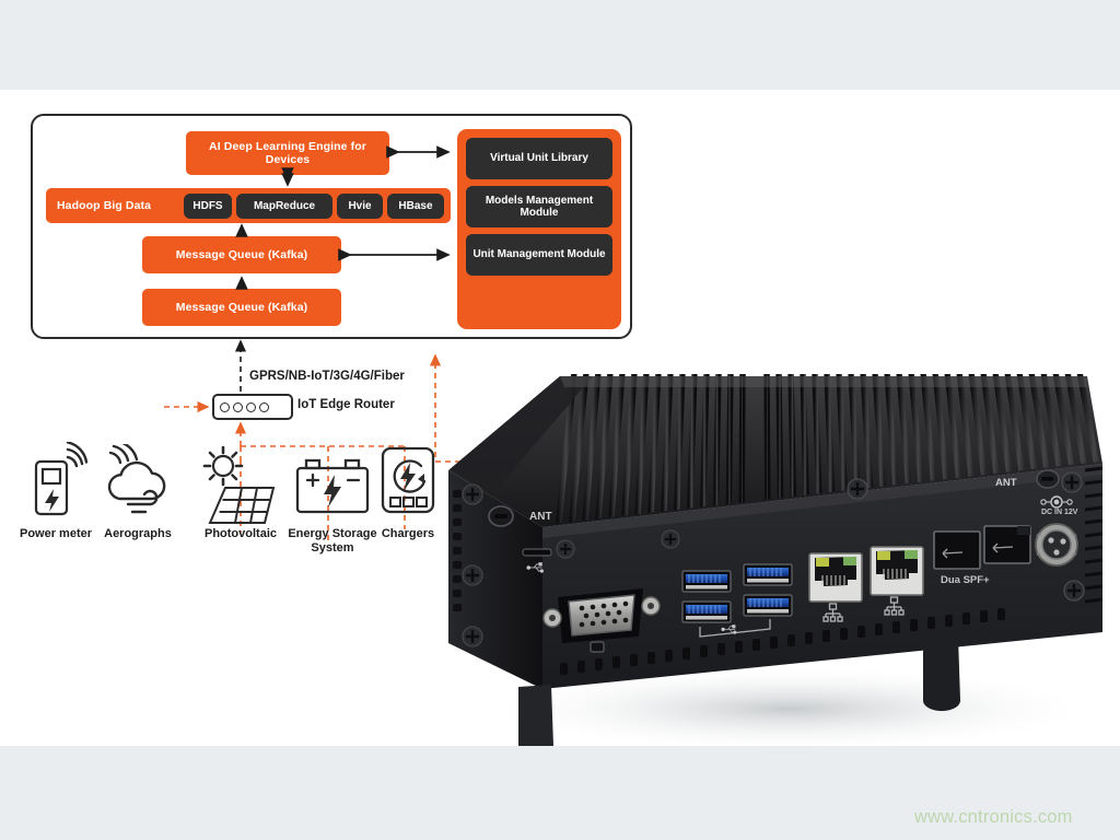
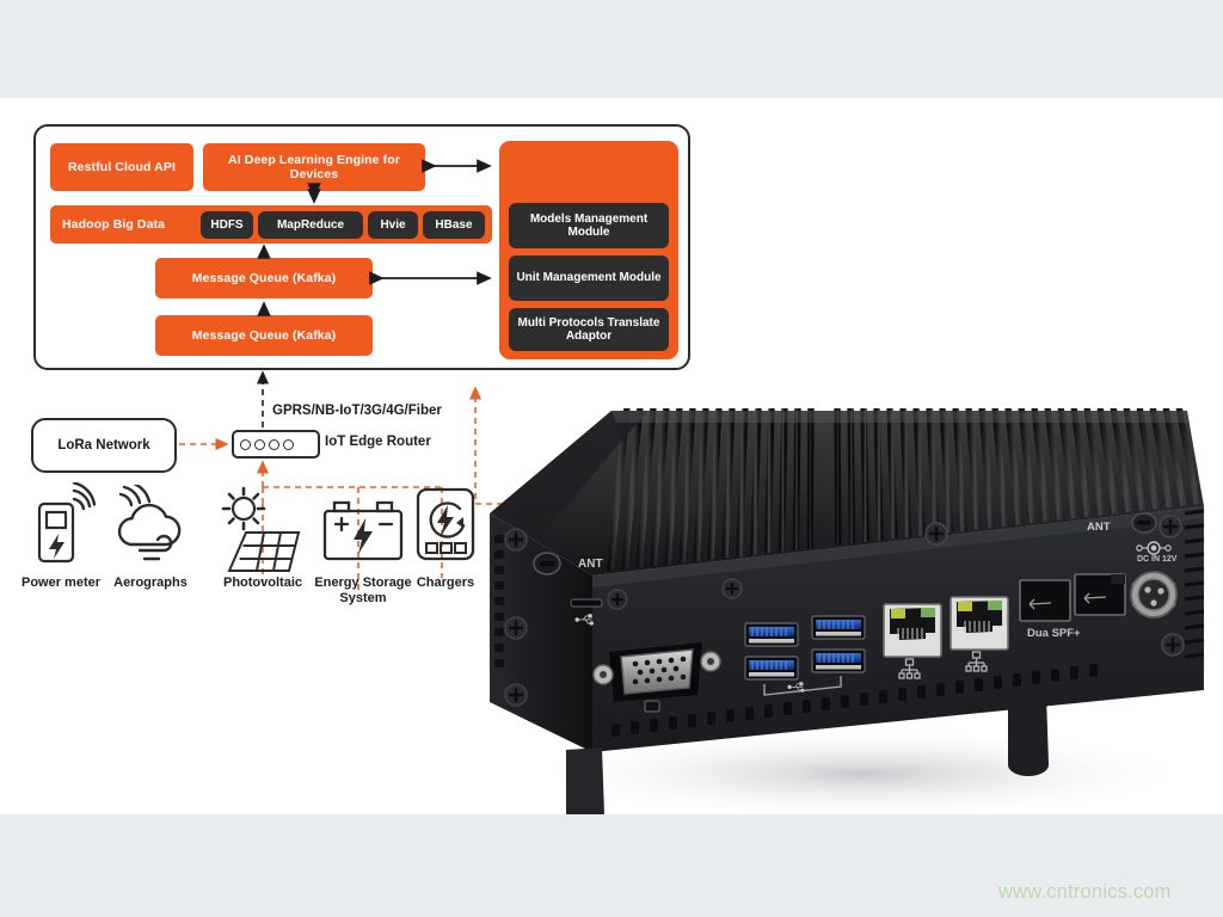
+ Restful Cloud API
  AI Deep Learning Engine for Devices
  Hadoop Big Data
  HDFS
  MapReduce
  Hvie
  HBase
  Message Queue (Kafka)
  Message Queue (Kafka)
- Virtual Unit Library
  Models Management Module
  Unit Management Module
+ Multi Protocols Translate Adaptor
+ LoRa Network
  IoT Edge Router
  GPRS/NB-IoT/3G/4G/Fiber
  Power meter
  Aerographs
  Photovoltaic
  Energy Storage System
  Chargers
  ANT
  ANT
  Dua SPF+
  www.cntronics.com
